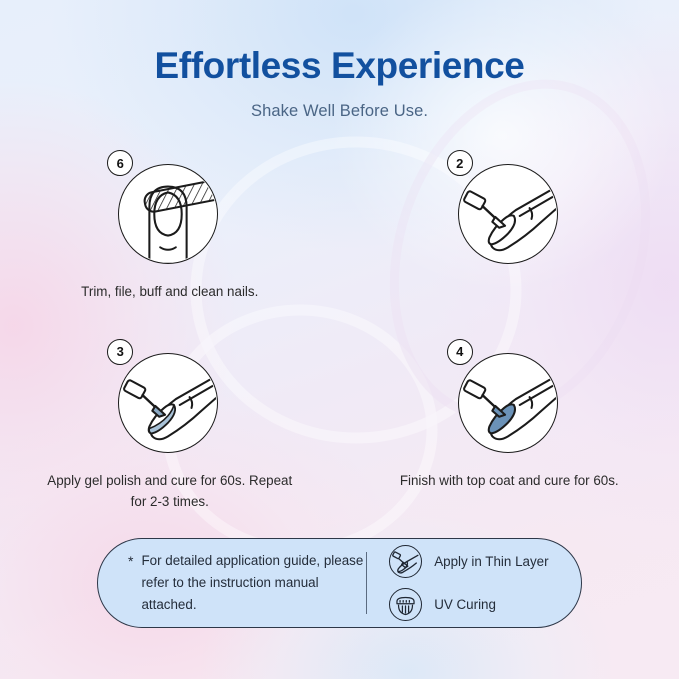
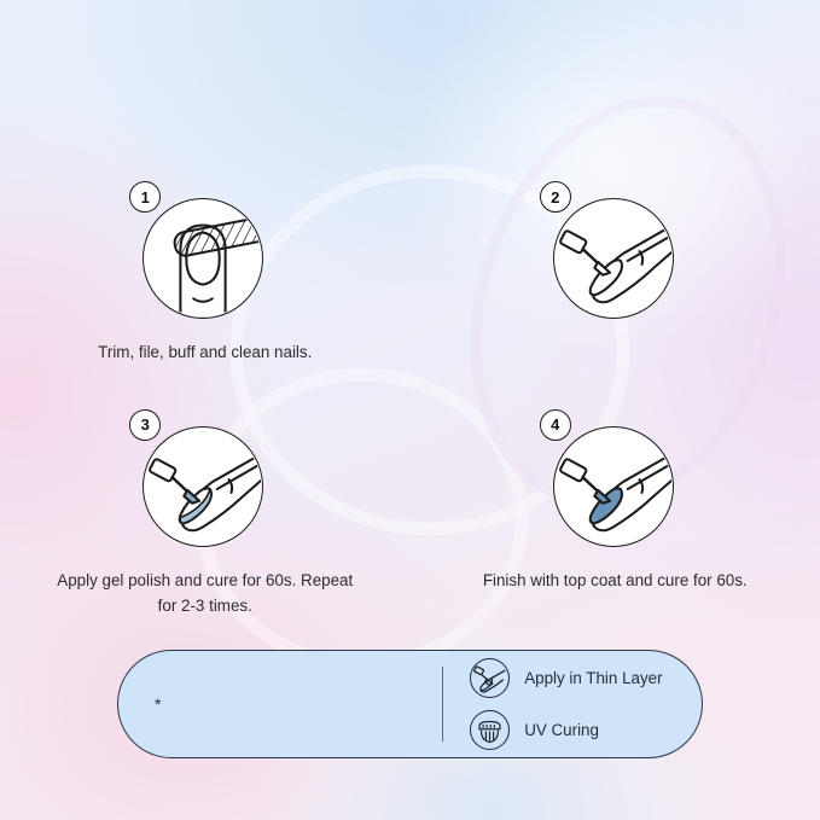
- Effortless Experience
- Shake Well Before Use.
- 6
+ 1
  Trim, file, buff and clean nails.
  2
  3
  Apply gel polish and cure for 60s. Repeat for 2-3 times.
  4
  Finish with top coat and cure for 60s.
  *
- For detailed application guide, please refer to the instruction manual attached.
  Apply in Thin Layer
  UV Curing
